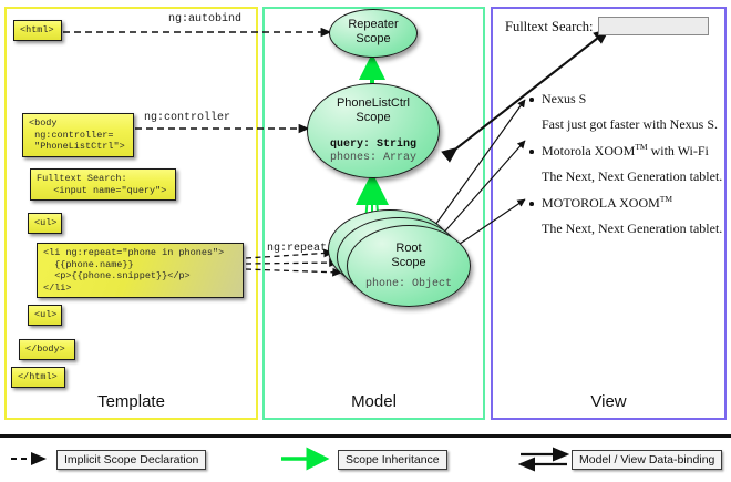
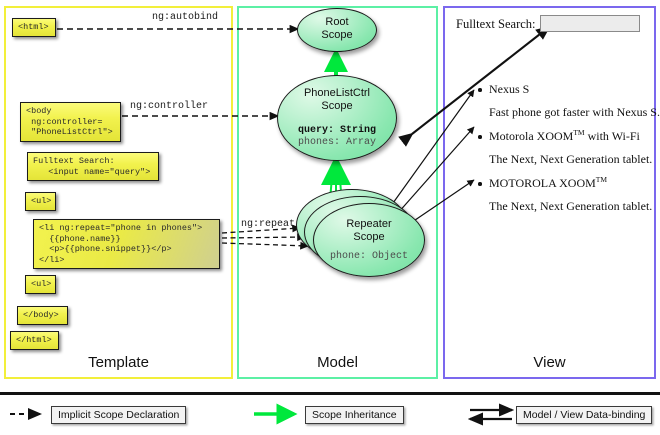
  Template
  Model
  View
  ng:autobind
  ng:controller
  ng:repeat
  <html>
  <body
  ng:controller=
  "PhoneListCtrl">
  Fulltext Search:
  <input name="query">
  <ul>
  <li ng:repeat="phone in phones">
  {{phone.name}}
  <p>{{phone.snippet}}</p>
  </li>
  <ul>
  </body>
  </html>
- Repeater
+ Root
  Scope
  PhoneListCtrl
  Scope
  query: String
  phones: Array
- Root
+ Repeater
  Scope
  phone: Object
  Fulltext Search:
  Nexus S
- Fast just got faster with Nexus S.
+ Fast phone got faster with Nexus S.
  Motorola XOOMTM with Wi-Fi
  The Next, Next Generation tablet.
  MOTOROLA XOOMTM
  The Next, Next Generation tablet.
  Implicit Scope Declaration
  Scope Inheritance
  Model / View Data-binding
